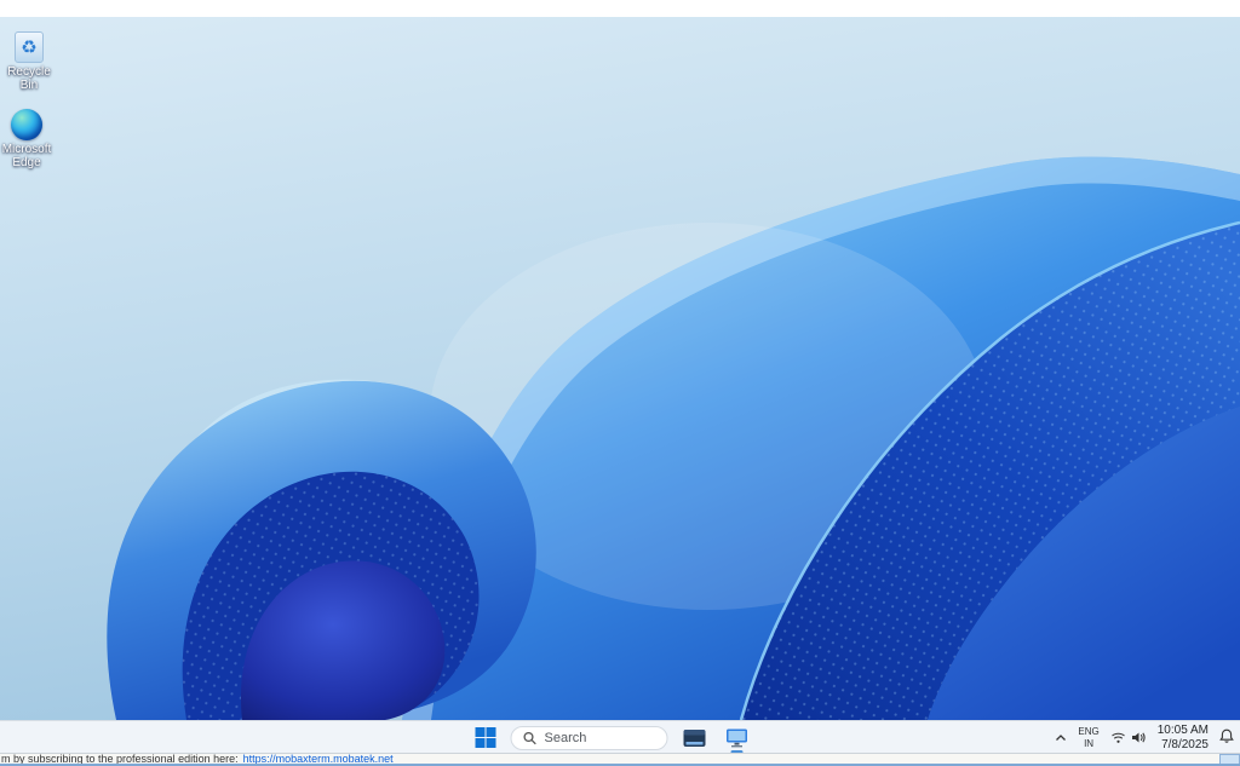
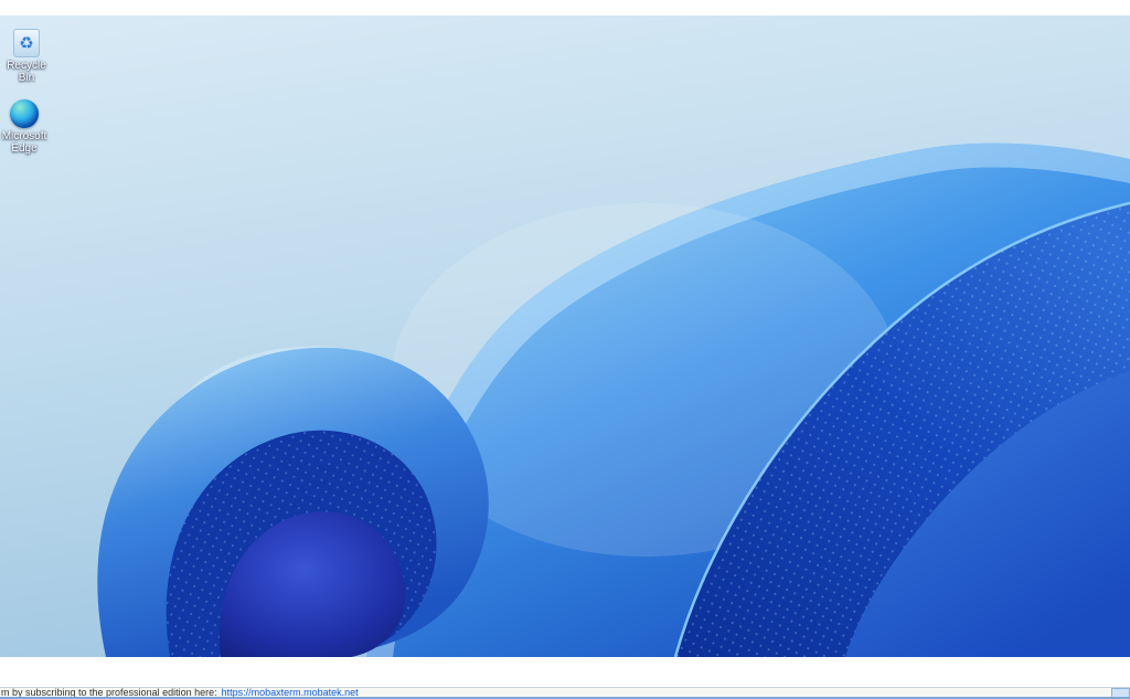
  ♻
  Recycle Bin
  Microsoft Edge
- Search
- ENG
- IN
- 10:05 AM
- 7/8/2025
  m by subscribing to the professional edition here:
  https://mobaxterm.mobatek.net
